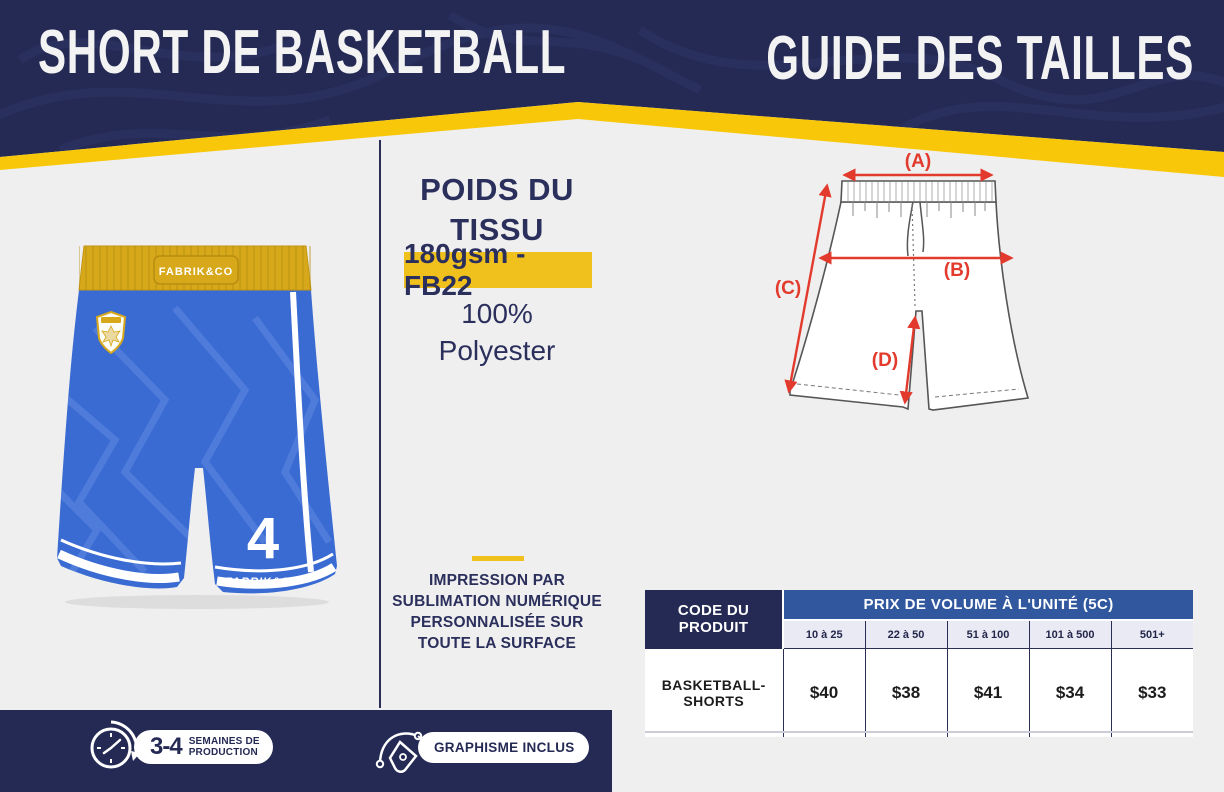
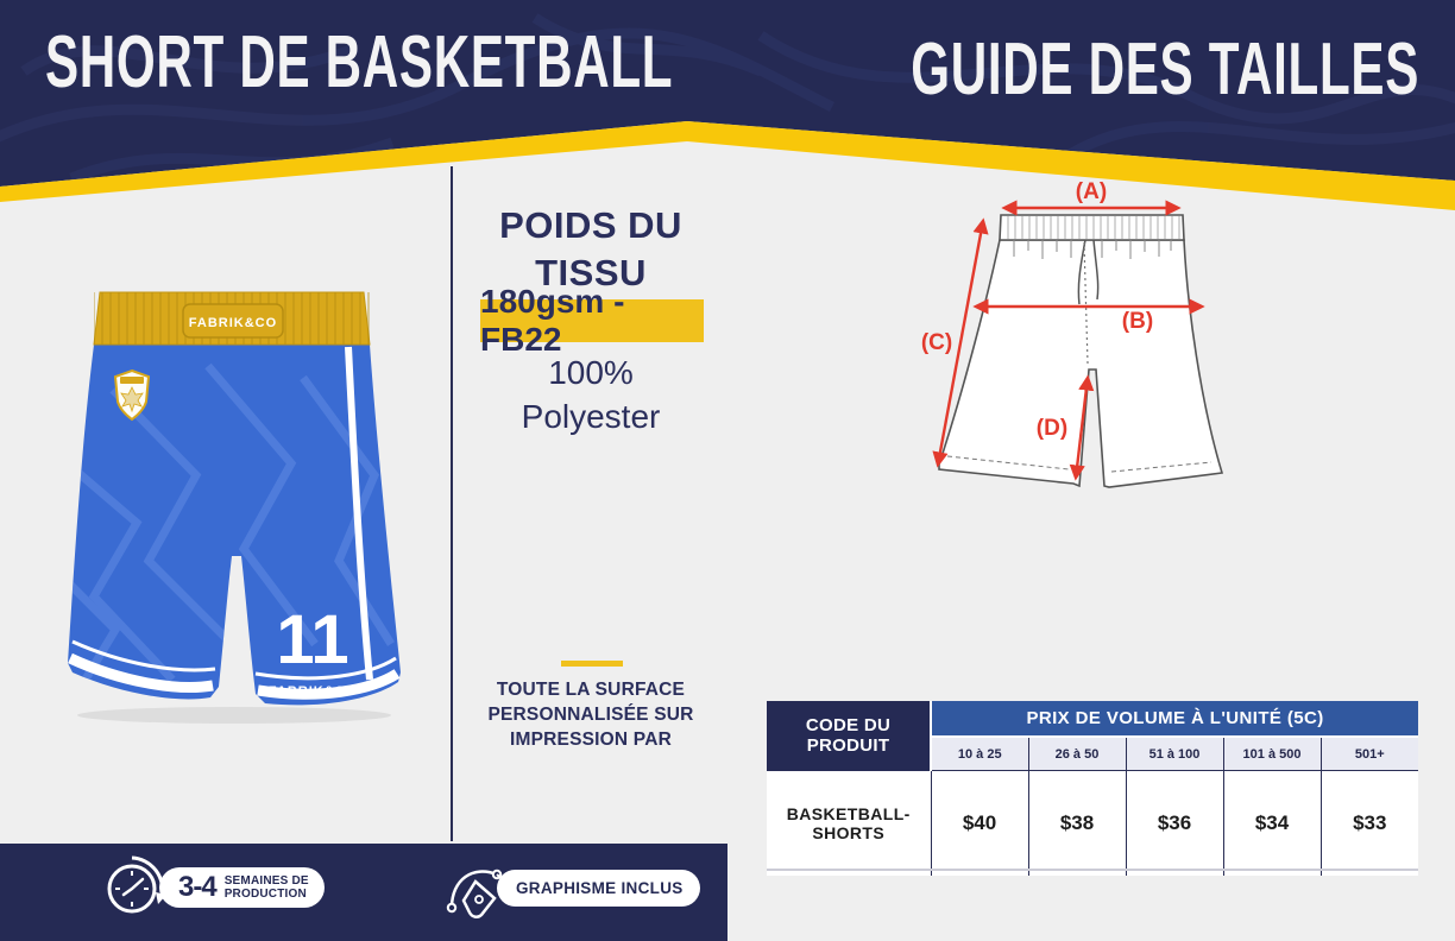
  SHORT DE BASKETBALL
  GUIDE DES TAILLES
  FABRIK&CO
- 4
+ 11
  FABRIK&CO
  POIDS DU
  TISSU
  180gsm - FB22
  100%
  Polyester
- IMPRESSION PAR
+ TOUTE LA SURFACE
- SUBLIMATION NUMÉRIQUE
  PERSONNALISÉE SUR
- TOUTE LA SURFACE
+ IMPRESSION PAR
  (A)
  (B)
  (C)
  (D)
  CODE DU PRODUIT	PRIX DE VOLUME À L'UNITÉ (5C)
- 10 à 25	22 à 50	51 à 100	101 à 500	501+
+ 10 à 25	26 à 50	51 à 100	101 à 500	501+
- BASKETBALL-SHORTS	$40	$38	$41	$34	$33
+ BASKETBALL-SHORTS	$40	$38	$36	$34	$33
  3-4
  SEMAINES DE
  PRODUCTION
  GRAPHISME INCLUS
